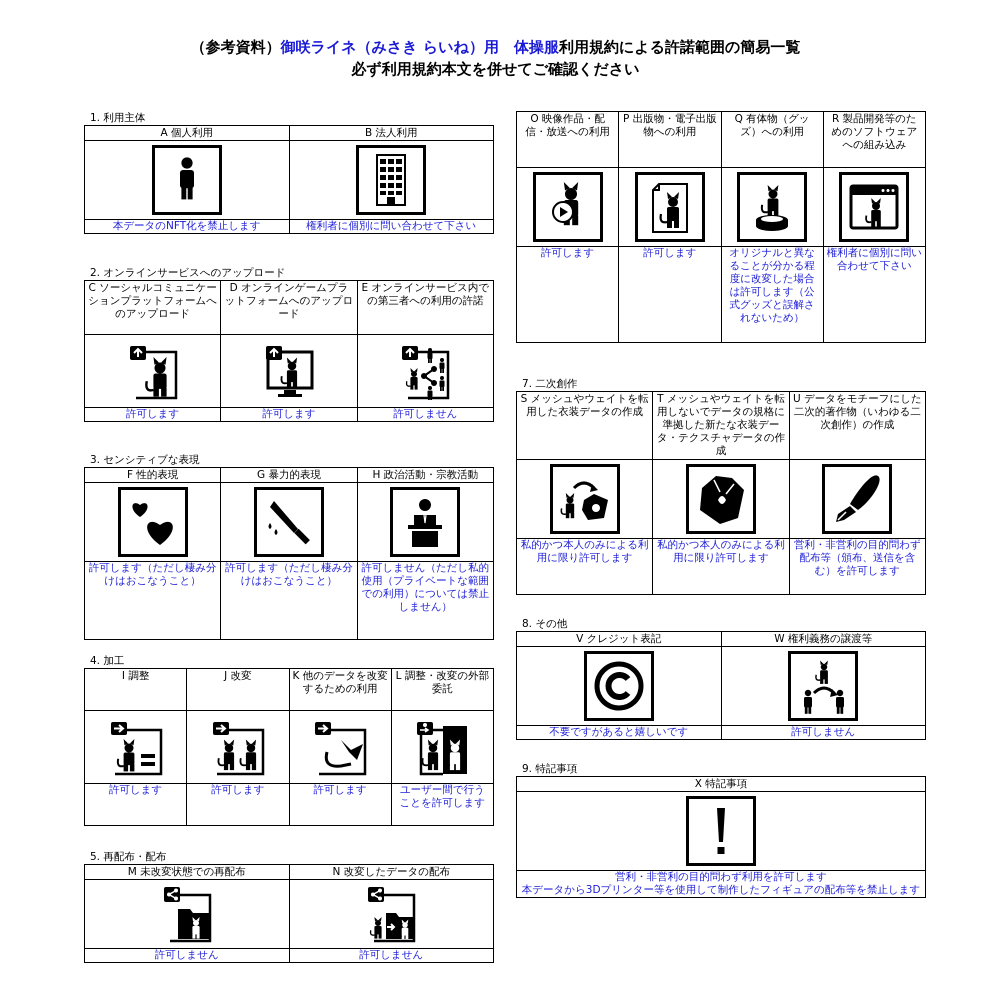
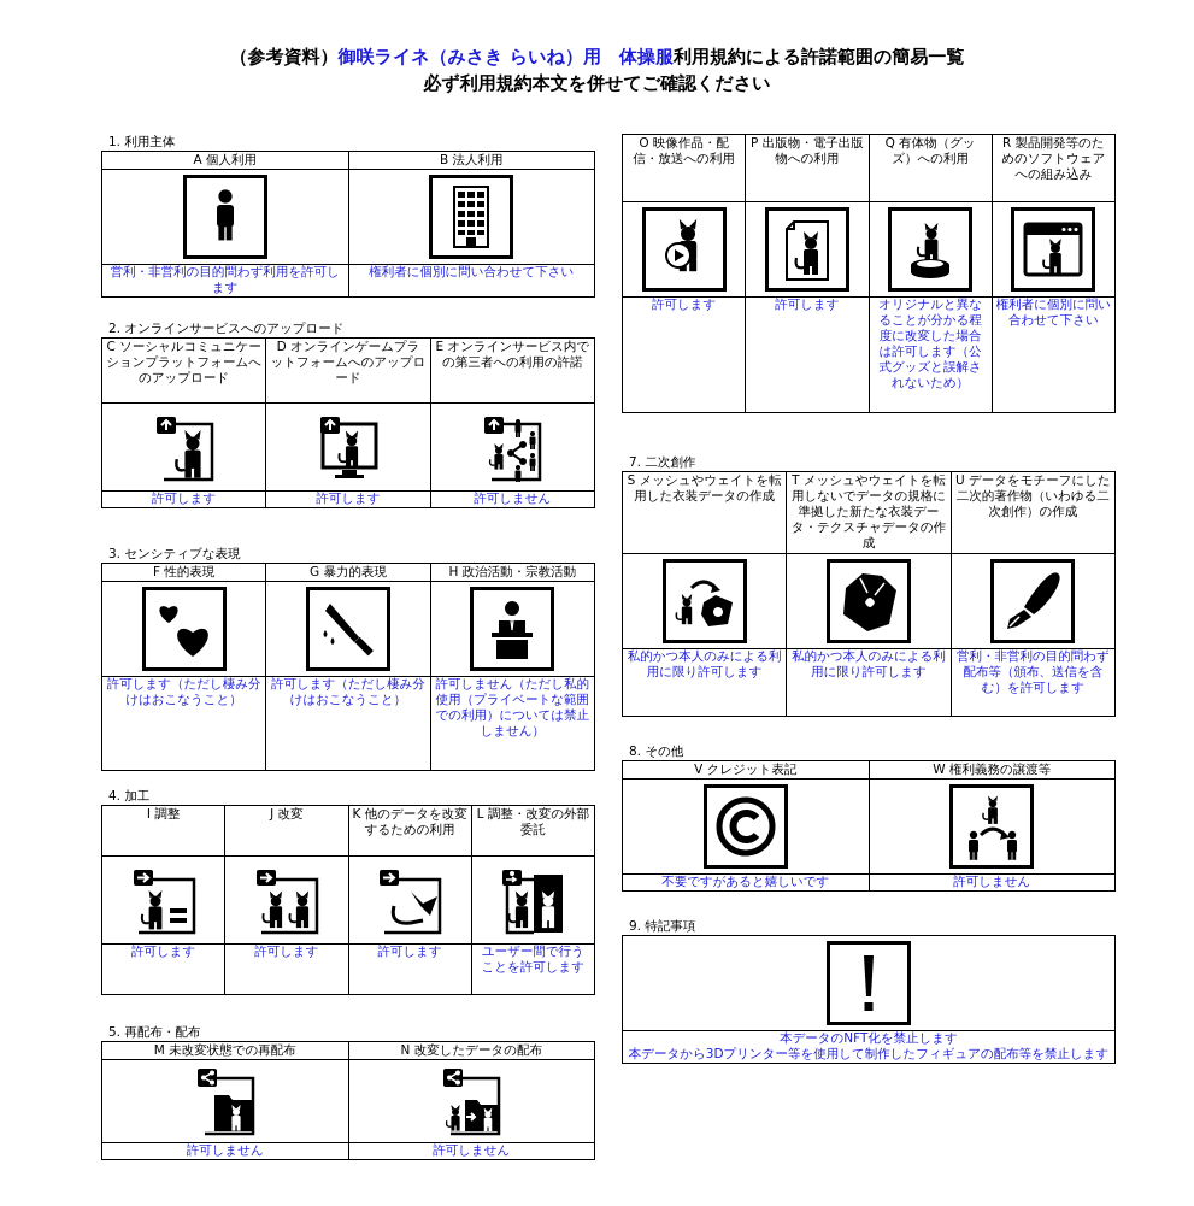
  （参考資料）御咲ライネ（みさき らいね）用 体操服利用規約による許諾範囲の簡易一覧
  必ず利用規約本文を併せてご確認ください
  1. 利用主体
  A 個人利用	B 法人利用
- 本データのNFT化を禁止します	権利者に個別に問い合わせて下さい
+ 営利・非営利の目的問わず利用を許可します	権利者に個別に問い合わせて下さい
  2. オンラインサービスへのアップロード
  C ソーシャルコミュニケーションプラットフォームへのアップロード	D オンラインゲームプラットフォームへのアップロード	E オンラインサービス内での第三者への利用の許諾
  許可します	許可します	許可しません
  3. センシティブな表現
  F 性的表現	G 暴力的表現	H 政治活動・宗教活動
  許可します（ただし棲み分けはおこなうこと）	許可します（ただし棲み分けはおこなうこと）	許可しません（ただし私的使用（プライベートな範囲での利用）については禁止しません）
  4. 加工
  I 調整	J 改変	K 他のデータを改変するための利用	L 調整・改変の外部委託
  許可します	許可します	許可します	ユーザー間で行うことを許可します
  5. 再配布・配布
  M 未改変状態での再配布	N 改変したデータの配布
  許可しません	許可しません
  O 映像作品・配信・放送への利用	P 出版物・電子出版物への利用	Q 有体物（グッズ）への利用	R 製品開発等のためのソフトウェアへの組み込み
  許可します	許可します	オリジナルと異なることが分かる程度に改変した場合は許可します（公式グッズと誤解されないため）	権利者に個別に問い合わせて下さい
  7. 二次創作
  S メッシュやウェイトを転用した衣装データの作成	T メッシュやウェイトを転用しないでデータの規格に準拠した新たな衣装データ・テクスチャデータの作成	U データをモチーフにした二次的著作物（いわゆる二次創作）の作成
  私的かつ本人のみによる利用に限り許可します	私的かつ本人のみによる利用に限り許可します	営利・非営利の目的問わず配布等（頒布、送信を含む）を許可します
  8. その他
  V クレジット表記	W 権利義務の譲渡等
  不要ですがあると嬉しいです	許可しません
  9. 特記事項
- X 特記事項
- 営利・非営利の目的問わず利用を許可します本データから3Dプリンター等を使用して制作したフィギュアの配布等を禁止します
+ 本データのNFT化を禁止します本データから3Dプリンター等を使用して制作したフィギュアの配布等を禁止します
